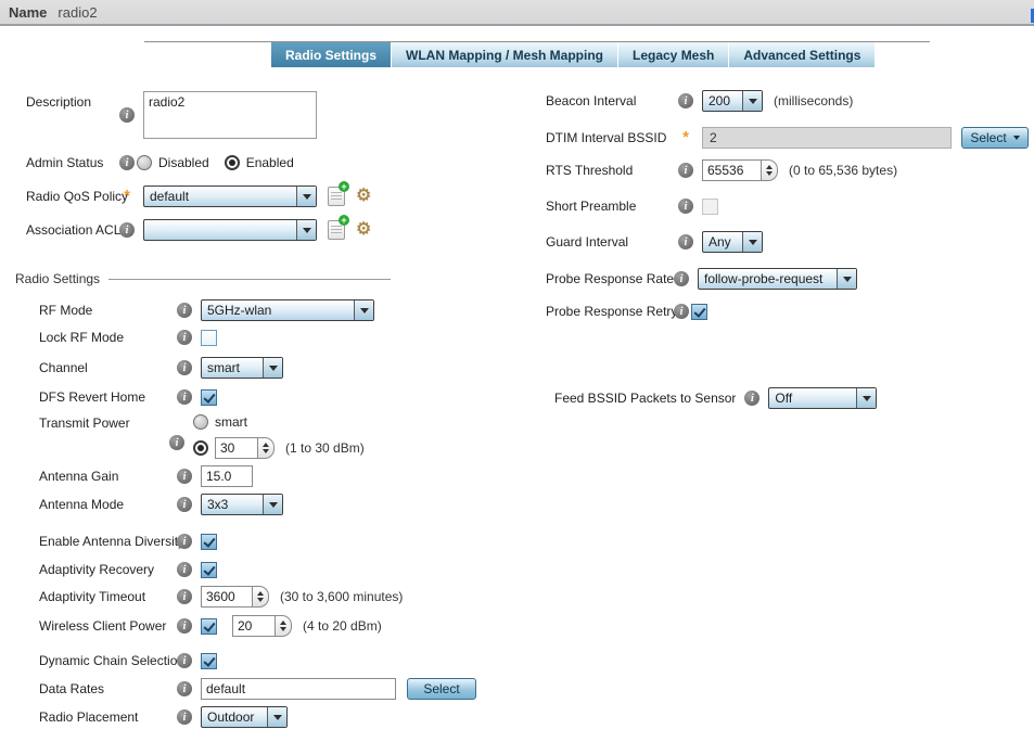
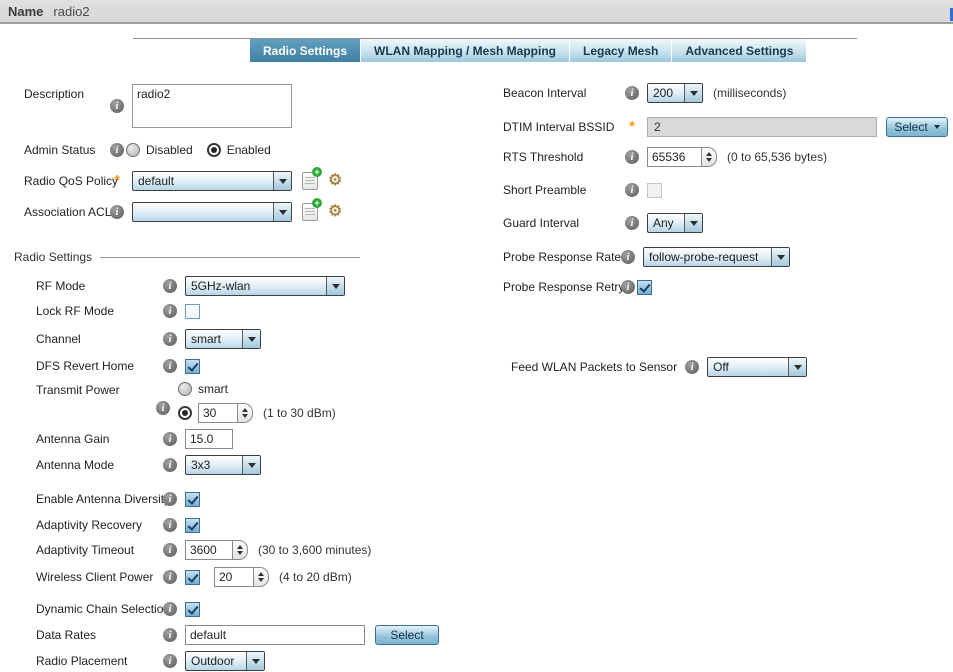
  Name
  radio2
  Radio Settings
  WLAN Mapping / Mesh Mapping
  Legacy Mesh
  Advanced Settings
  Description
  i
  radio2
  Admin Status
  i
  Disabled
  Enabled
  Radio QoS Polic
  *
  default
  +
  ⚙
  Association ACL
  i
  +
  ⚙
  Radio Settings
  RF Mode
  i
  5GHz-wlan
  Lock RF Mode
  i
  Channel
  i
  smart
  DFS Revert Home
  i
  Transmit Power
  i
  smart
  30
  (1 to 30 dBm)
  Antenna Gain
  i
  15.0
  Antenna Mode
  i
  3x3
  Enable Antenna Diversi
  i
  Adaptivity Recovery
  i
  Adaptivity Timeout
  i
  3600
  (30 to 3,600 minutes)
  Wireless Client Power
  i
  20
  (4 to 20 dBm)
  Dynamic Chain Selectio
  i
  Data Rates
  i
  default
  Select
  Radio Placement
  i
  Outdoor
  Beacon Interval
  i
  200
  (milliseconds)
  DTIM Interval BSSID
  *
  2
  Select
  RTS Threshold
  i
  65536
  (0 to 65,536 bytes)
  Short Preamble
  i
  Guard Interval
  i
  Any
  Probe Response Rate
  i
  follow-probe-request
  Probe Response Retr
  i
- Feed BSSID Packets to Sensor
+ Feed WLAN Packets to Sensor
  i
  Off
